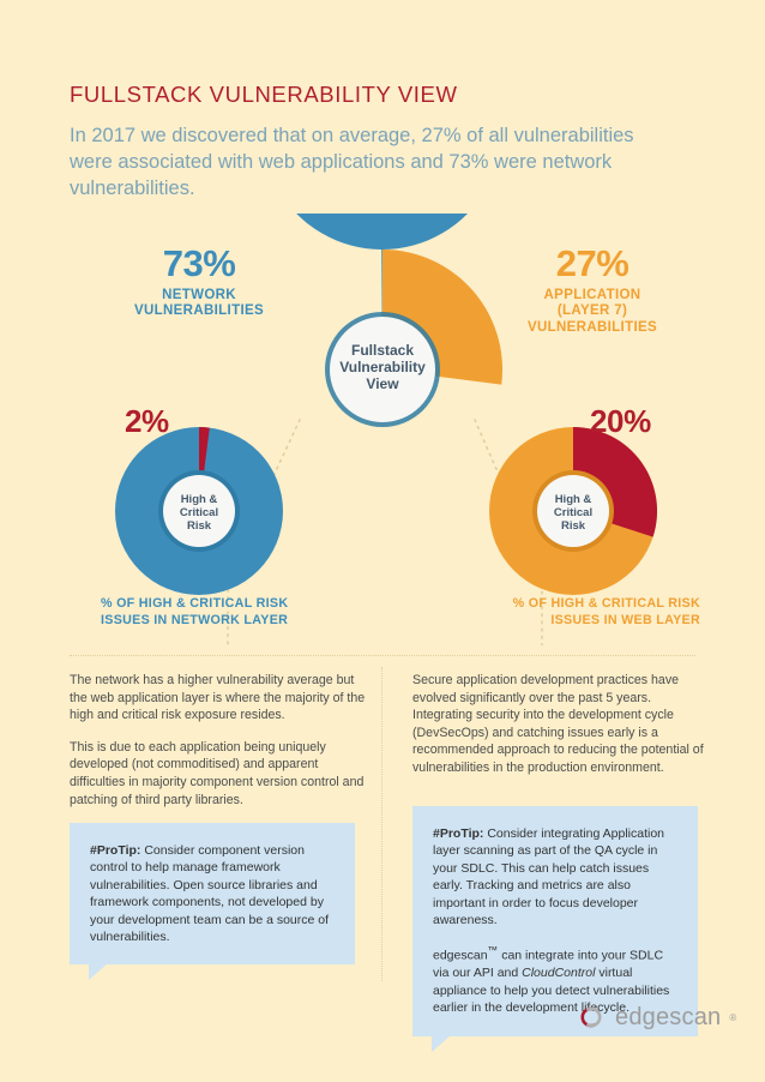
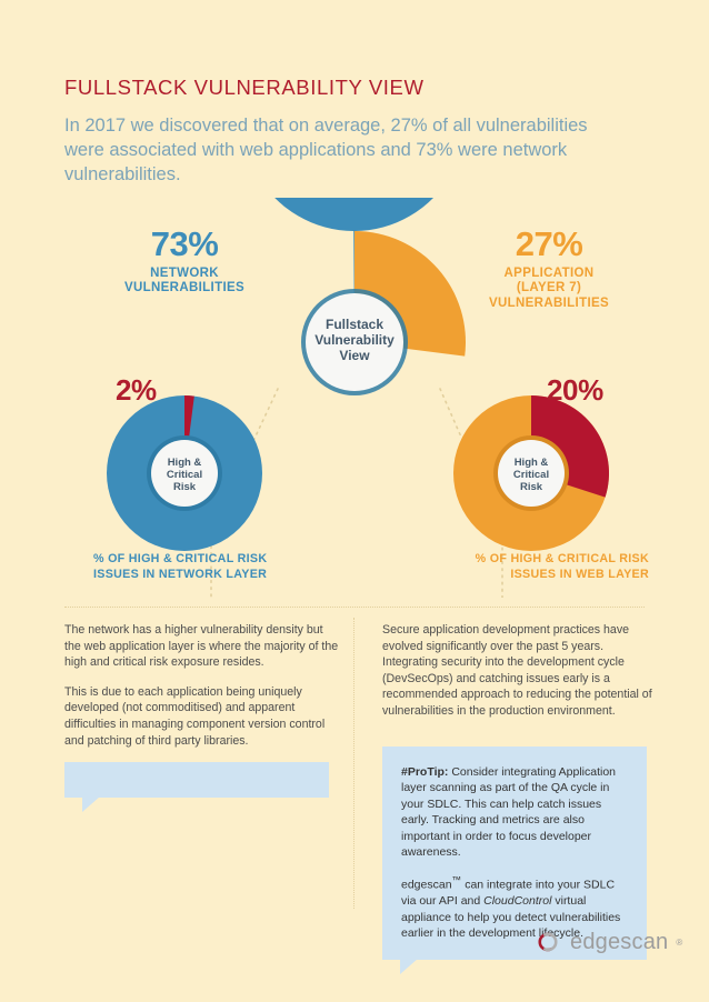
  FULLSTACK VULNERABILITY VIEW
  In 2017 we discovered that on average, 27% of all vulnerabilities were associated with web applications and 73% were network vulnerabilities.
  Fullstack
  Vulnerability
  View
  High &
  Critical
  Risk
  High &
  Critical
  Risk
  73%
  NETWORK
  VULNERABILITIES
  27%
  APPLICATION
  (LAYER 7)
  VULNERABILITIES
  2%
  20%
  % OF HIGH & CRITICAL RISK
  ISSUES IN NETWORK LAYER
  % OF HIGH & CRITICAL RISK
  ISSUES IN WEB LAYER
- The network has a higher vulnerability average but the web application layer is where the majority of the high and critical risk exposure resides.
+ The network has a higher vulnerability density but the web application layer is where the majority of the high and critical risk exposure resides.
- This is due to each application being uniquely developed (not commoditised) and apparent difficulties in majority component version control and patching of third party libraries.
+ This is due to each application being uniquely developed (not commoditised) and apparent difficulties in managing component version control and patching of third party libraries.
  Secure application development practices have evolved significantly over the past 5 years. Integrating security into the development cycle (DevSecOps) and catching issues early is a recommended approach to reducing the potential of vulnerabilities in the production environment.
- #ProTip: Consider component version control to help manage framework vulnerabilities. Open source libraries and framework components, not developed by your development team can be a source of vulnerabilities.
  #ProTip: Consider integrating Application layer scanning as part of the QA cycle in your SDLC. This can help catch issues early. Tracking and metrics are also important in order to focus developer awareness.
  edgescan™ can integrate into your SDLC via our API and CloudControl virtual appliance to help you detect vulnerabilities earlier in the development licycle.
  edgescan
  ®
